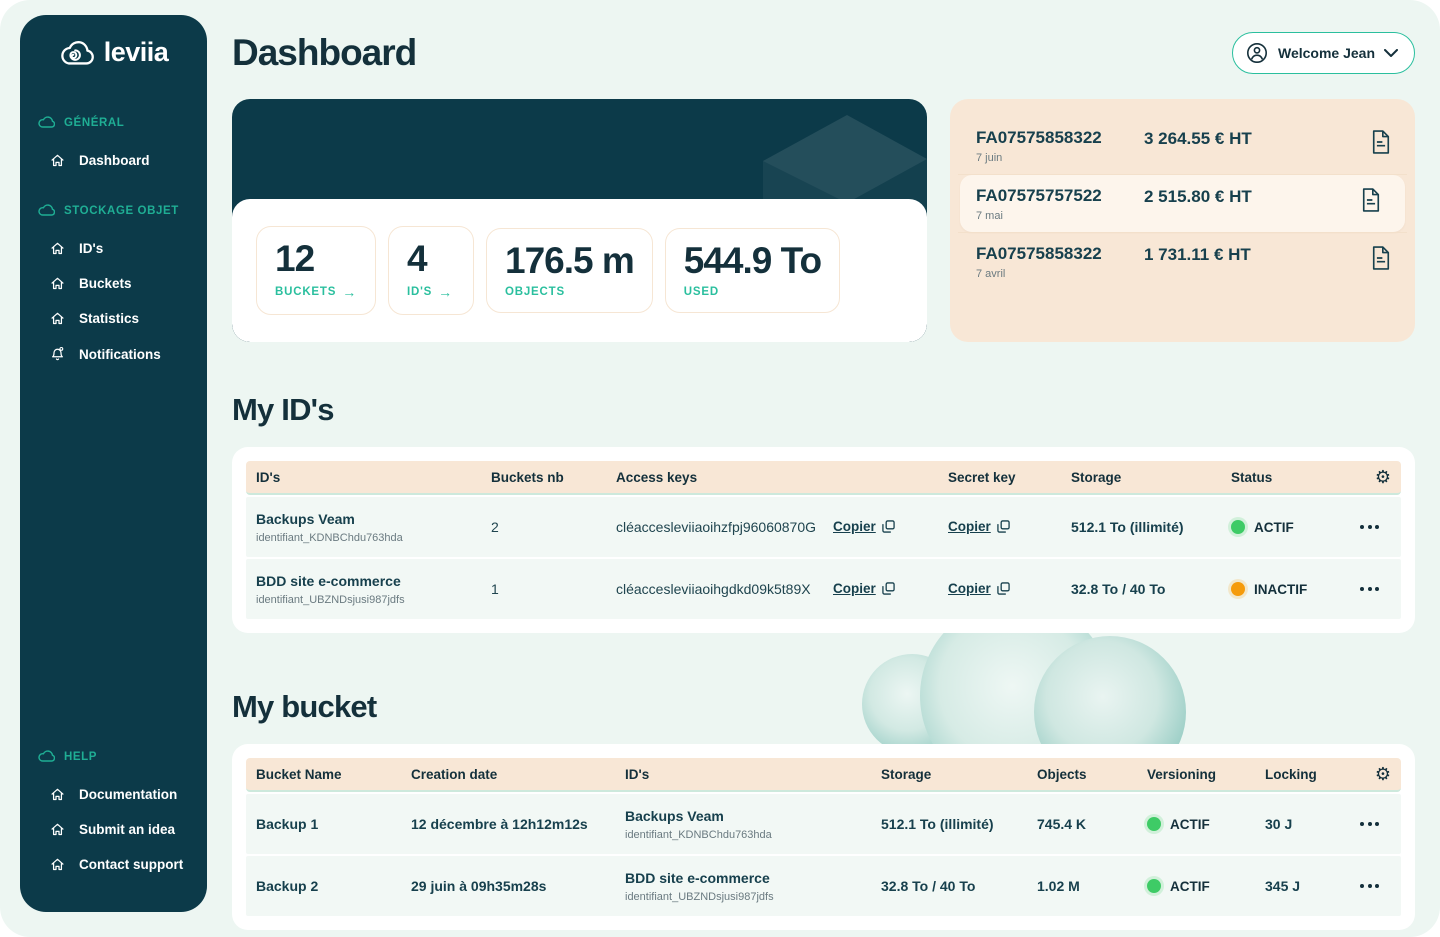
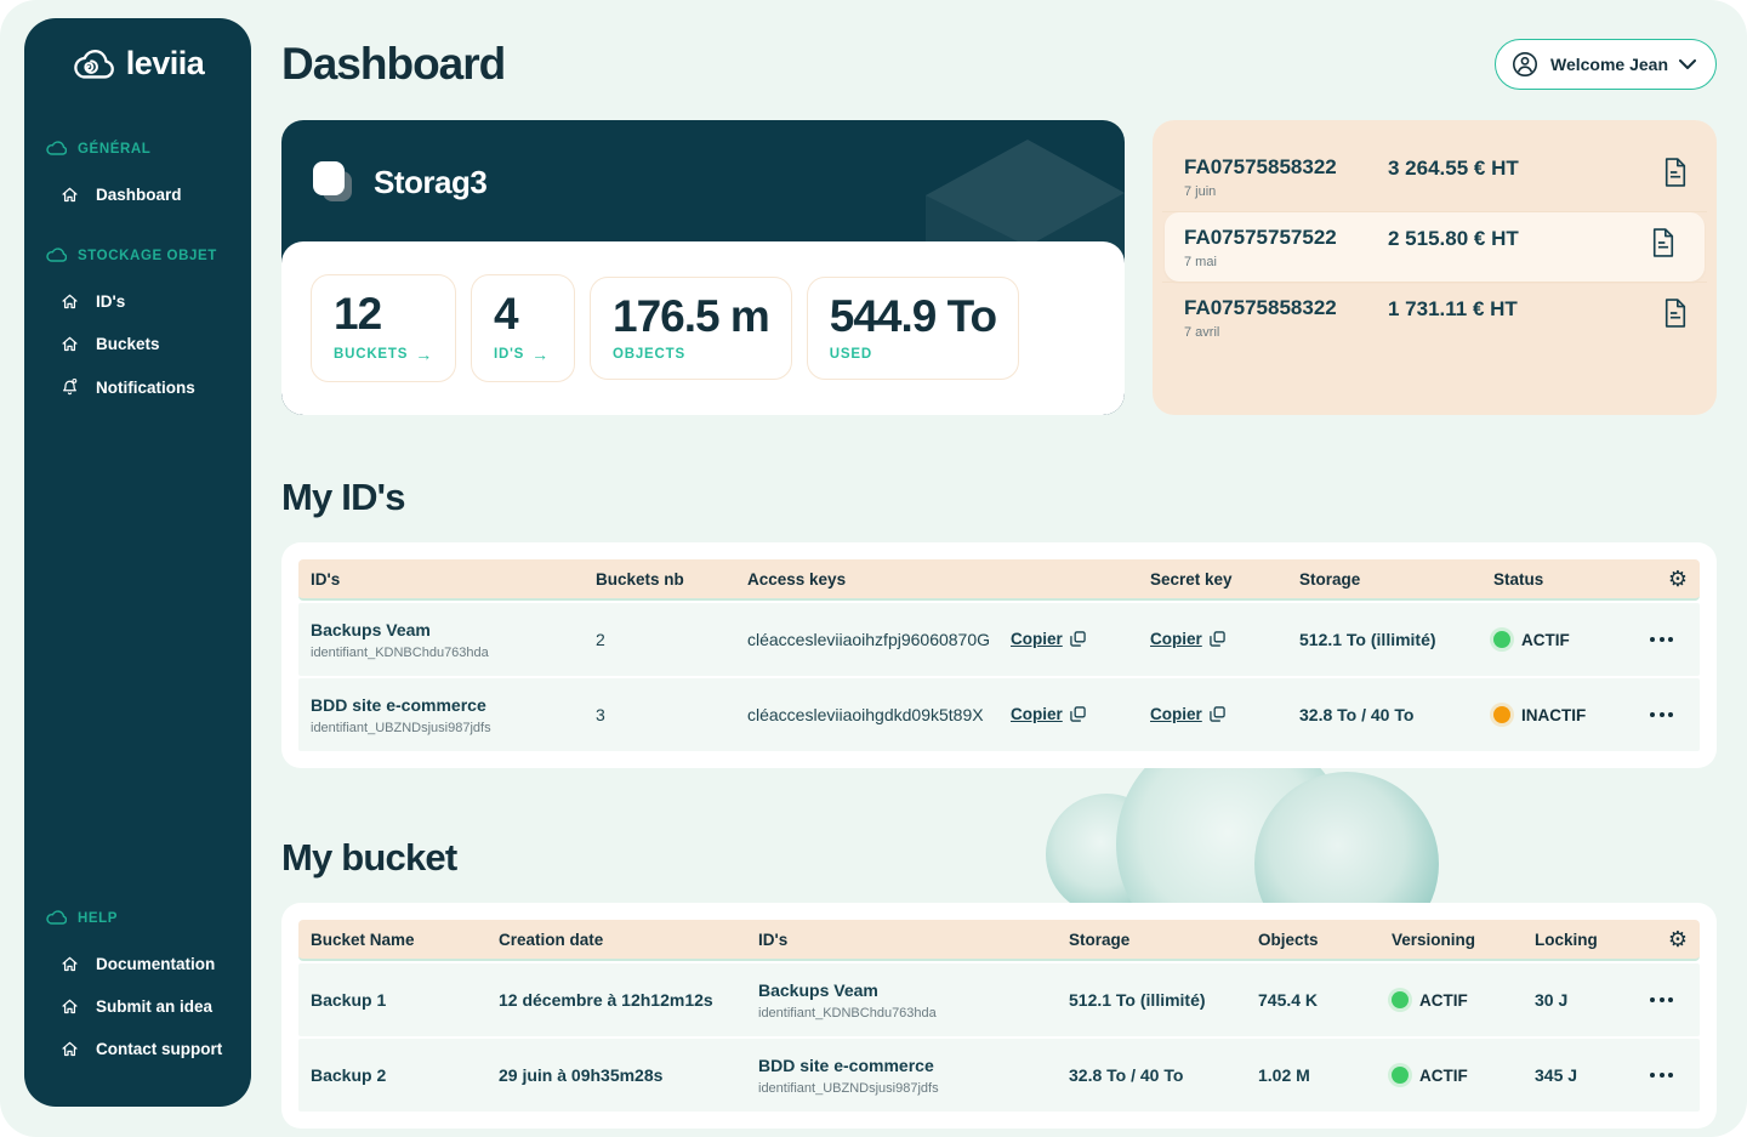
  leviia
  GÉNÉRAL
  Dashboard
  STOCKAGE OBJET
  ID's
  Buckets
- Statistics
  Notifications
  HELP
  Documentation
  Submit an idea
  Contact support
  Dashboard
  Welcome Jean
+ Storag3
  12
  BUCKETS
  4
  ID'S
  176.5 m
  OBJECTS
  544.9 To
  USED
  FA07575858322
  7 juin
  3 264.55 € HT
  FA07575757522
  7 mai
  2 515.80 € HT
  FA07575858322
  7 avril
  1 731.11 € HT
  My ID's
  ID's
  Buckets nb
  Access keys
  Secret key
  Storage
  Status
  Backups Veam
  identifiant_KDNBChdu763hda
  2
  cléaccesleviiaoihzfpj96060870G
  Copier
  Copier
  512.1 To (illimité)
  ACTIF
  BDD site e-commerce
  identifiant_UBZNDsjusi987jdfs
- 1
+ 3
  cléaccesleviiaoihgdkd09k5t89X
  Copier
  Copier
  32.8 To / 40 To
  INACTIF
  My bucket
  Bucket Name
  Creation date
  ID's
  Storage
  Objects
  Versioning
  Locking
  Backup 1
  12 décembre à 12h12m12s
  Backups Veam
  identifiant_KDNBChdu763hda
  512.1 To (illimité)
  745.4 K
  ACTIF
  30 J
  Backup 2
  29 juin à 09h35m28s
  BDD site e-commerce
  identifiant_UBZNDsjusi987jdfs
  32.8 To / 40 To
  1.02 M
  ACTIF
  345 J
